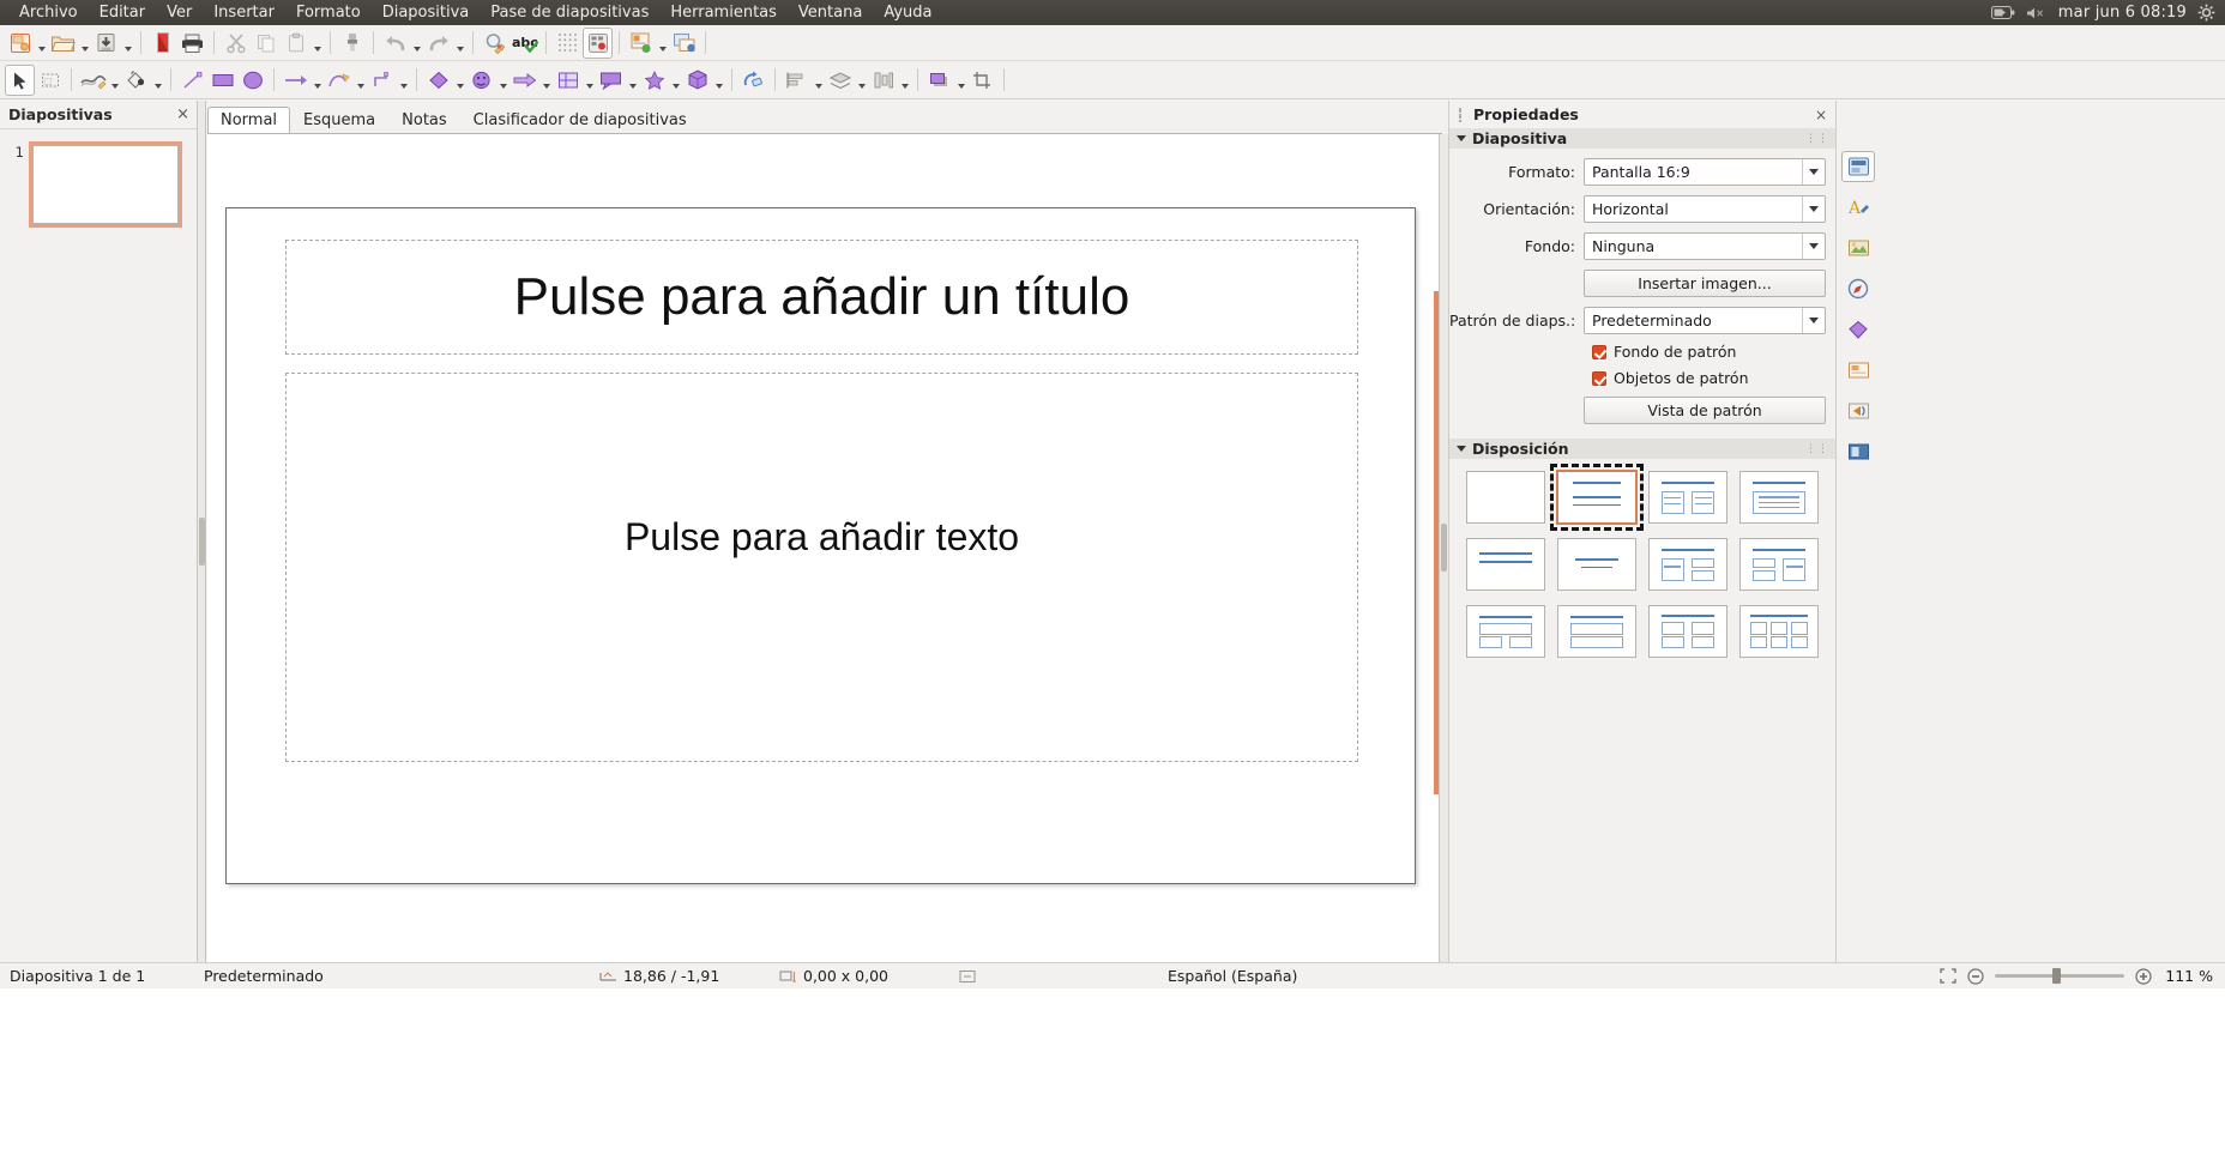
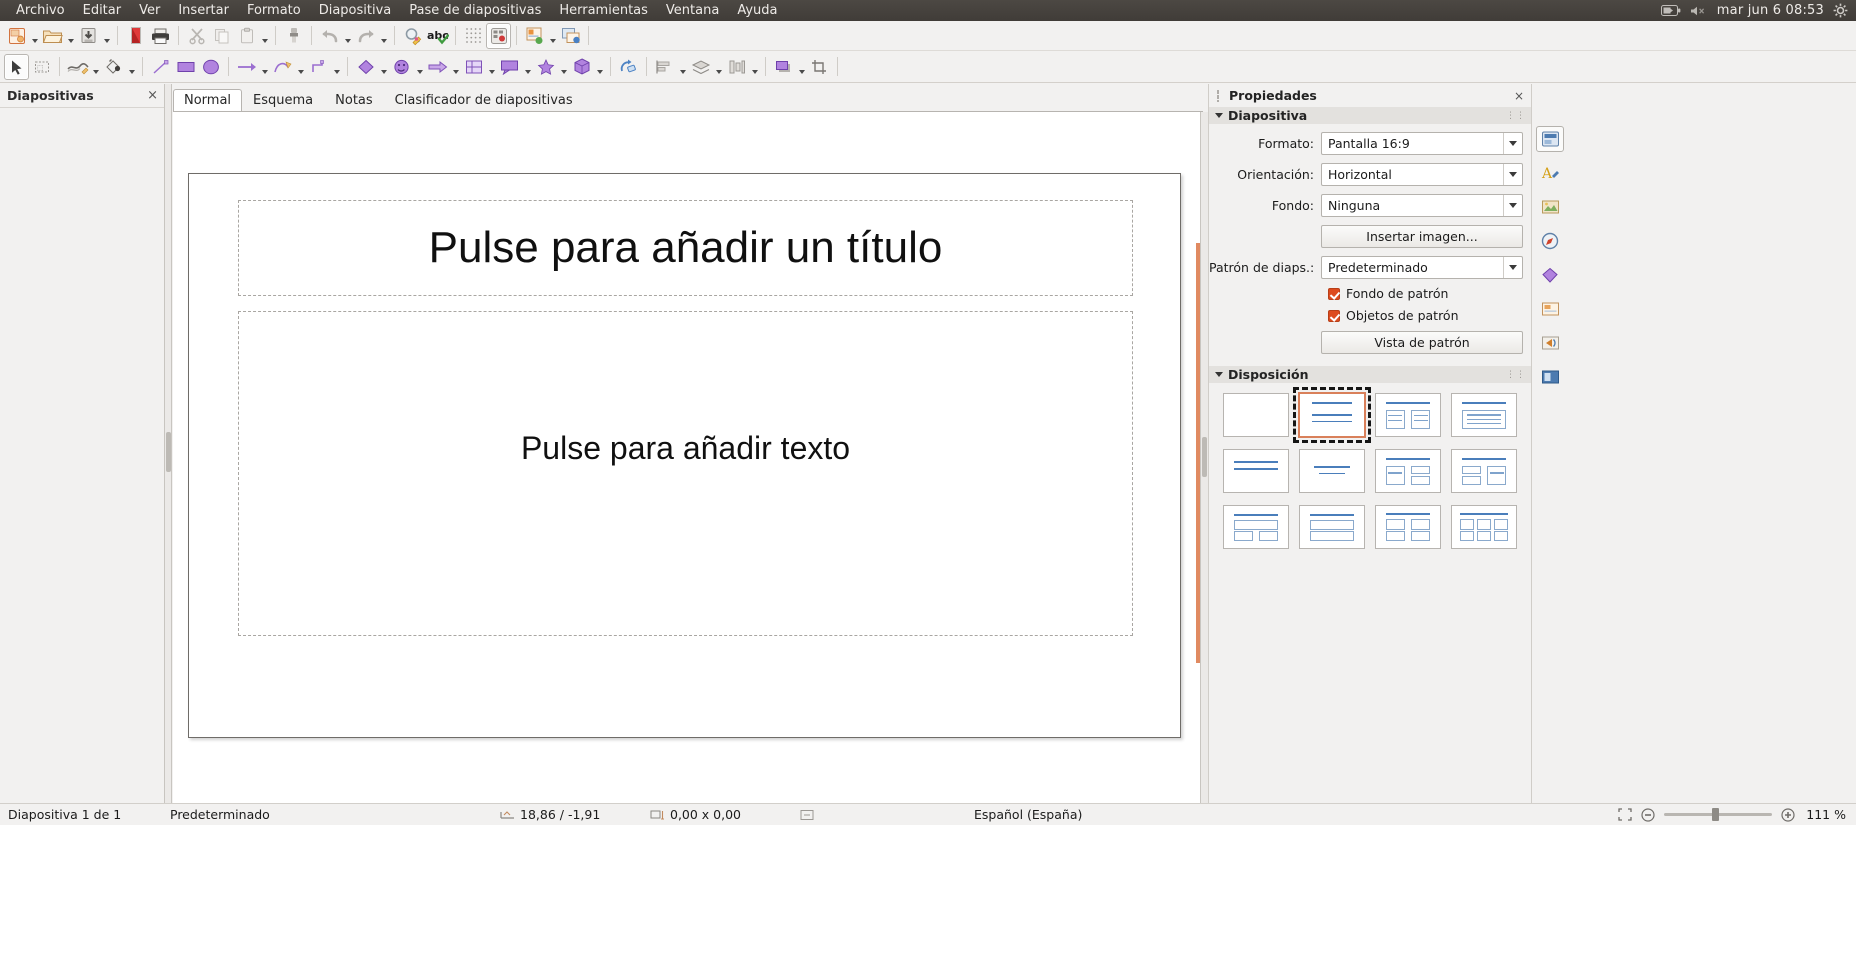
  Archivo
  Editar
  Ver
  Insertar
  Formato
  Diapositiva
  Pase de diapositivas
  Herramientas
  Ventana
  Ayuda
- mar jun 6 08:19
+ mar jun 6 08:53
  abc
  ⬚
  Diapositivas
  ×
- 1
  Normal
  Esquema
  Notas
  Clasificador de diapositivas
  Pulse para añadir un título
  Pulse para añadir texto
  Propiedades
  ×
  Diapositiva
  ⋮⋮
  Formato:
  Pantalla 16:9
  Orientación:
  Horizontal
  Fondo:
  Ninguna
  Insertar imagen...
  Patrón de diaps.:
  Predeterminado
  Fondo de patrón
  Objetos de patrón
  Vista de patrón
  Disposición
  ⋮⋮
  A
  Diapositiva 1 de 1
  Predeterminado
  18,86 / -1,91
  0,00 x 0,00
  Español (España)
  111 %
